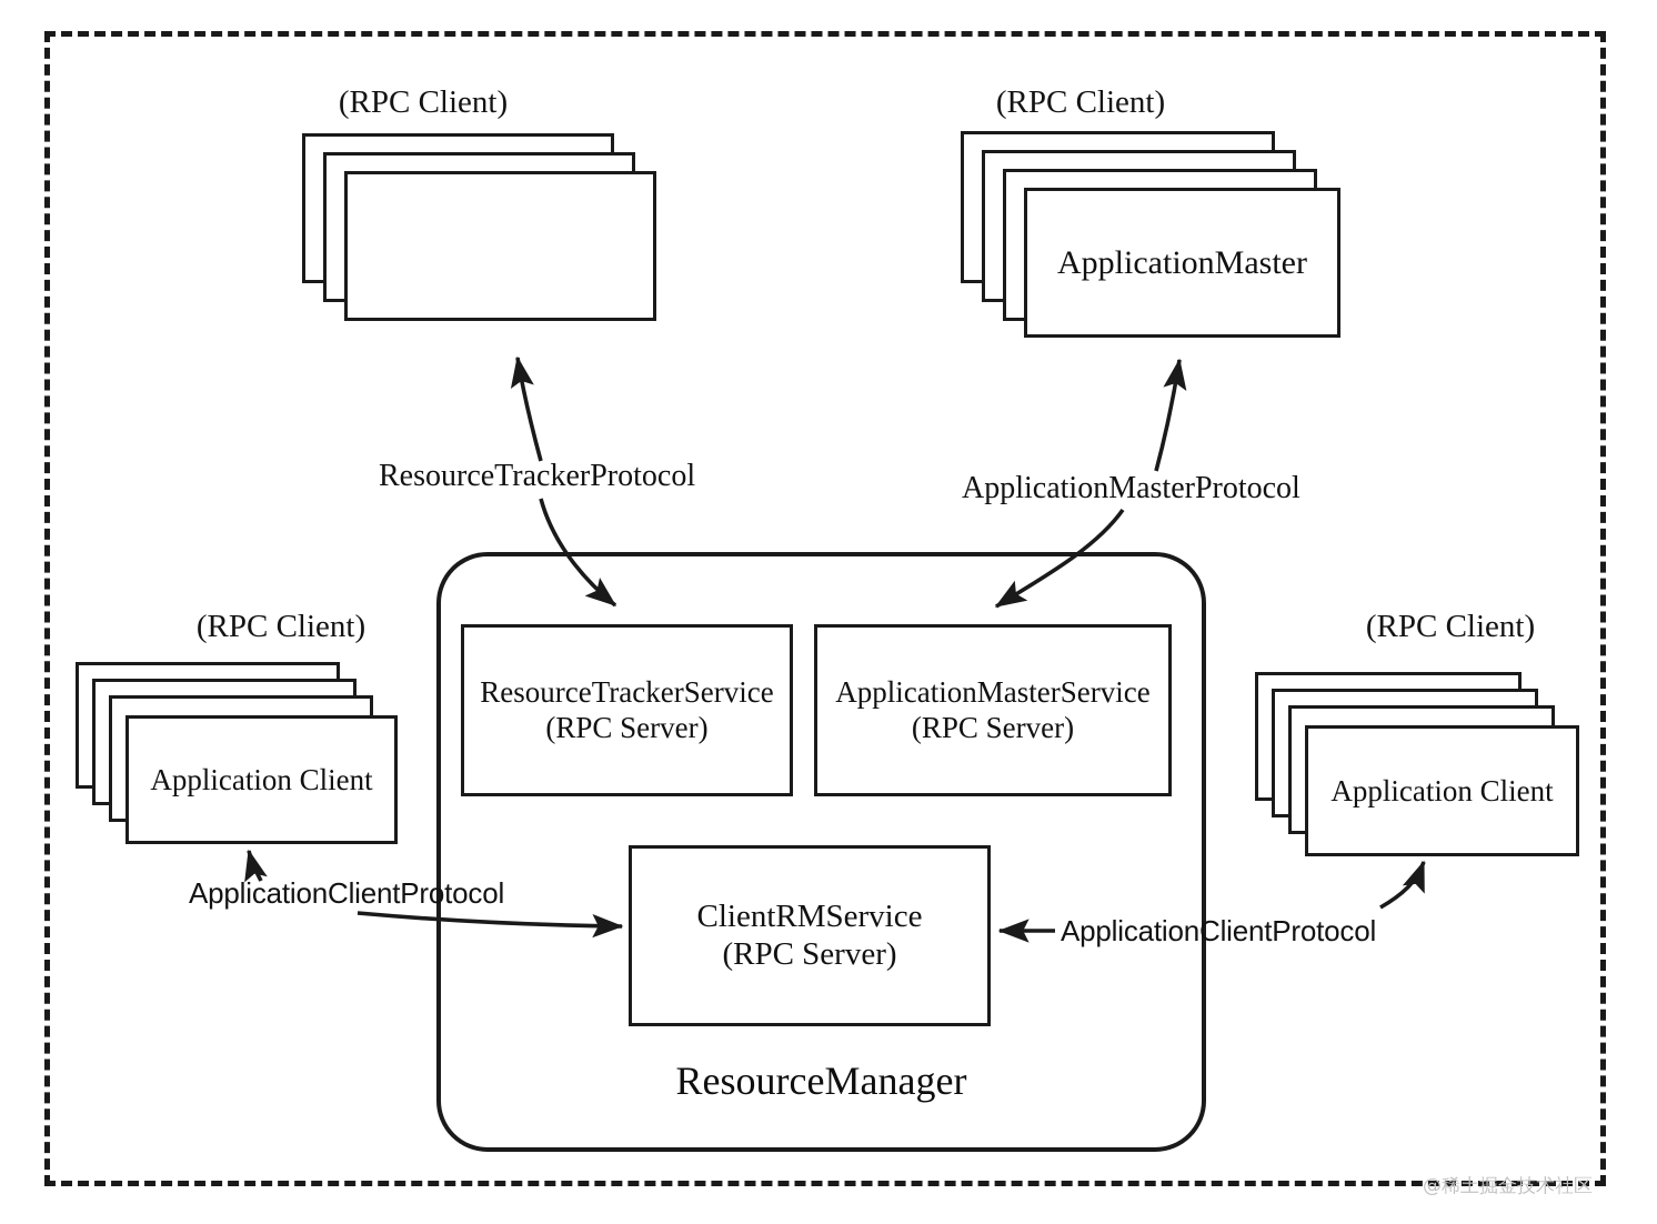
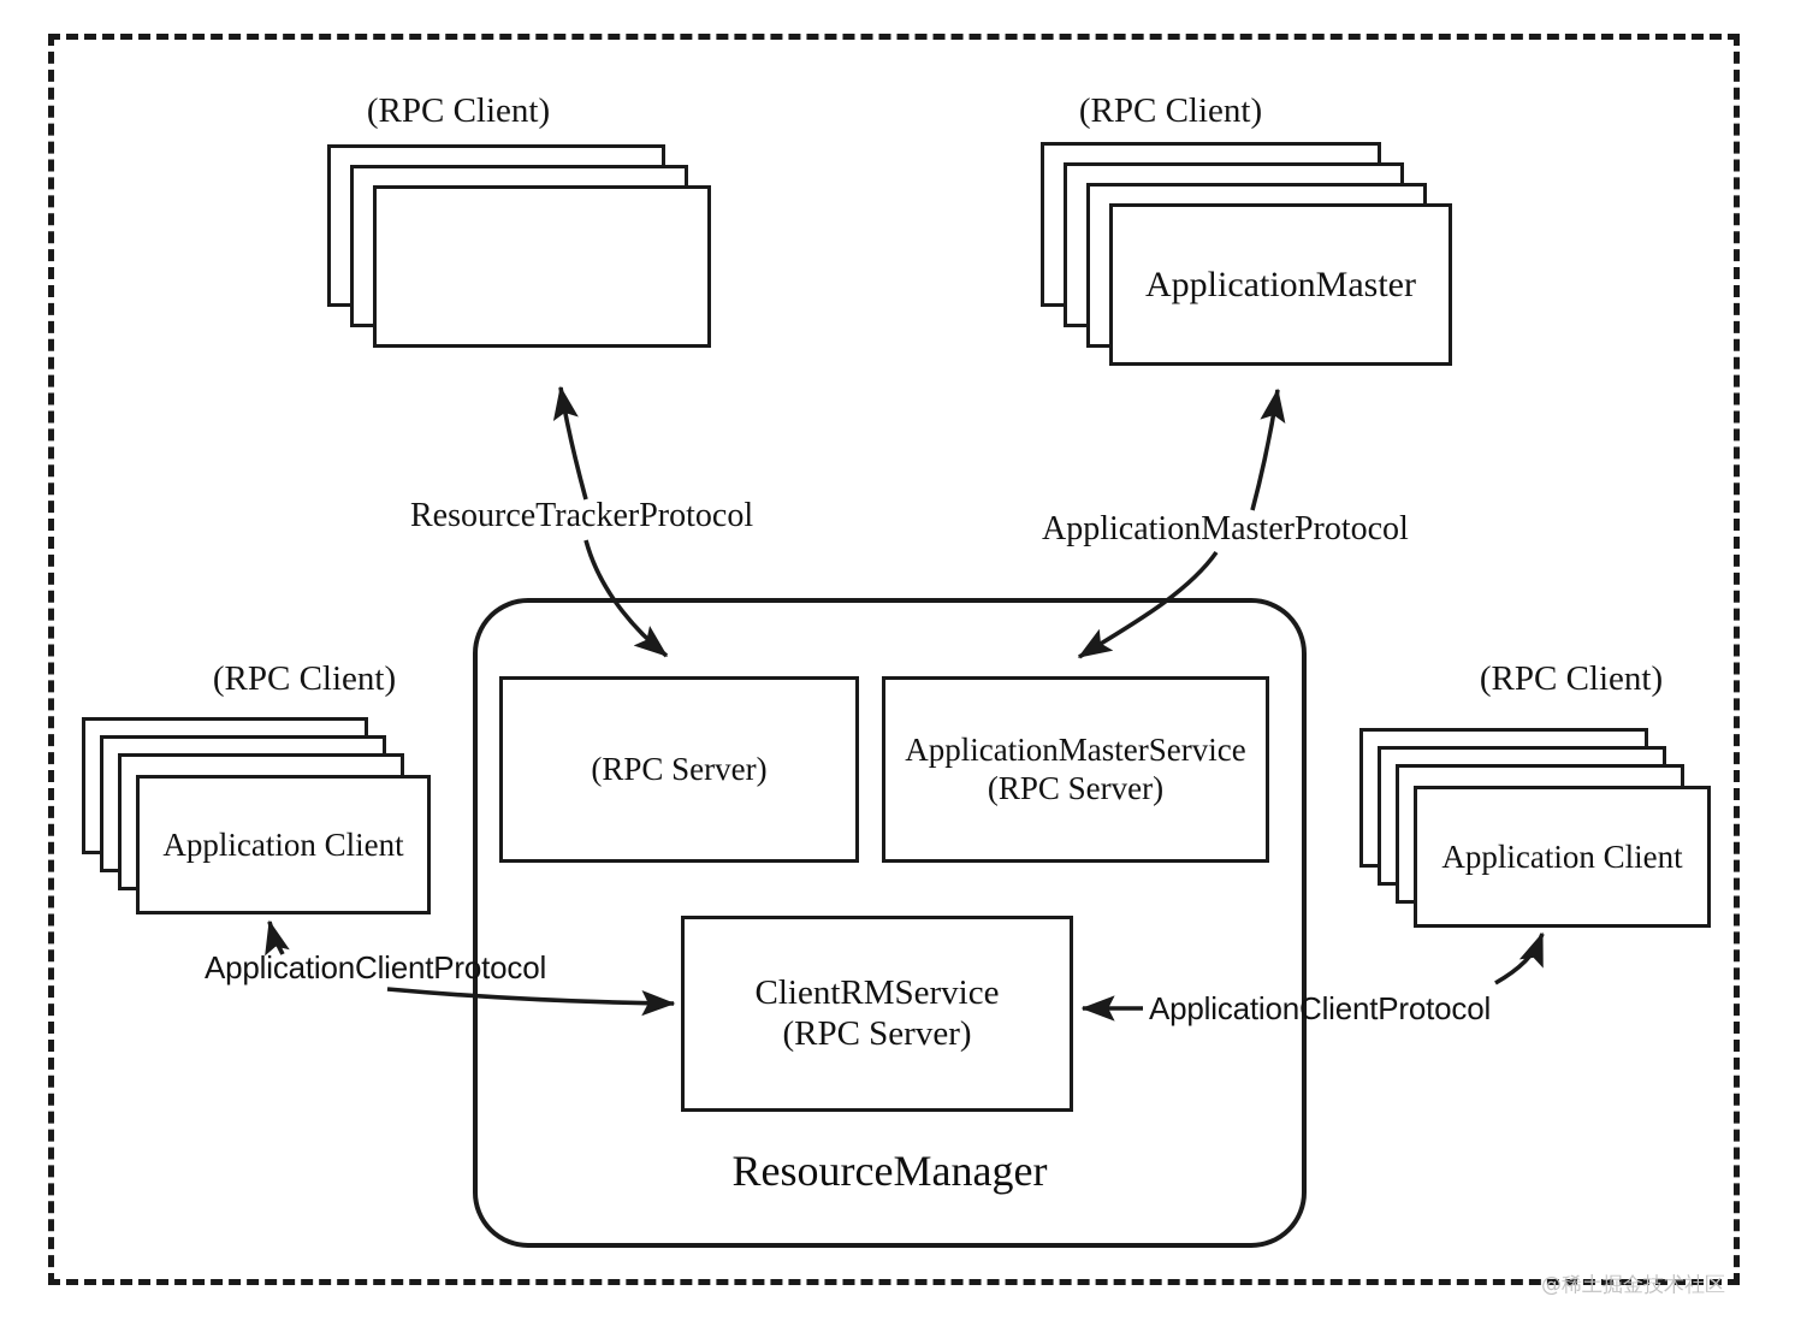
  (RPC Client)
  (RPC Client)
  ApplicationMaster
  (RPC Client)
  Application Client
  (RPC Client)
  Application Client
  ResourceManager
- ResourceTrackerService
  (RPC Server)
  ApplicationMasterService
  (RPC Server)
  ClientRMService
  (RPC Server)
  ResourceTrackerProtocol
  ApplicationMasterProtocol
  ApplicationClientProtocol
  ApplicationClientProtocol
  @稀土掘金技术社区
